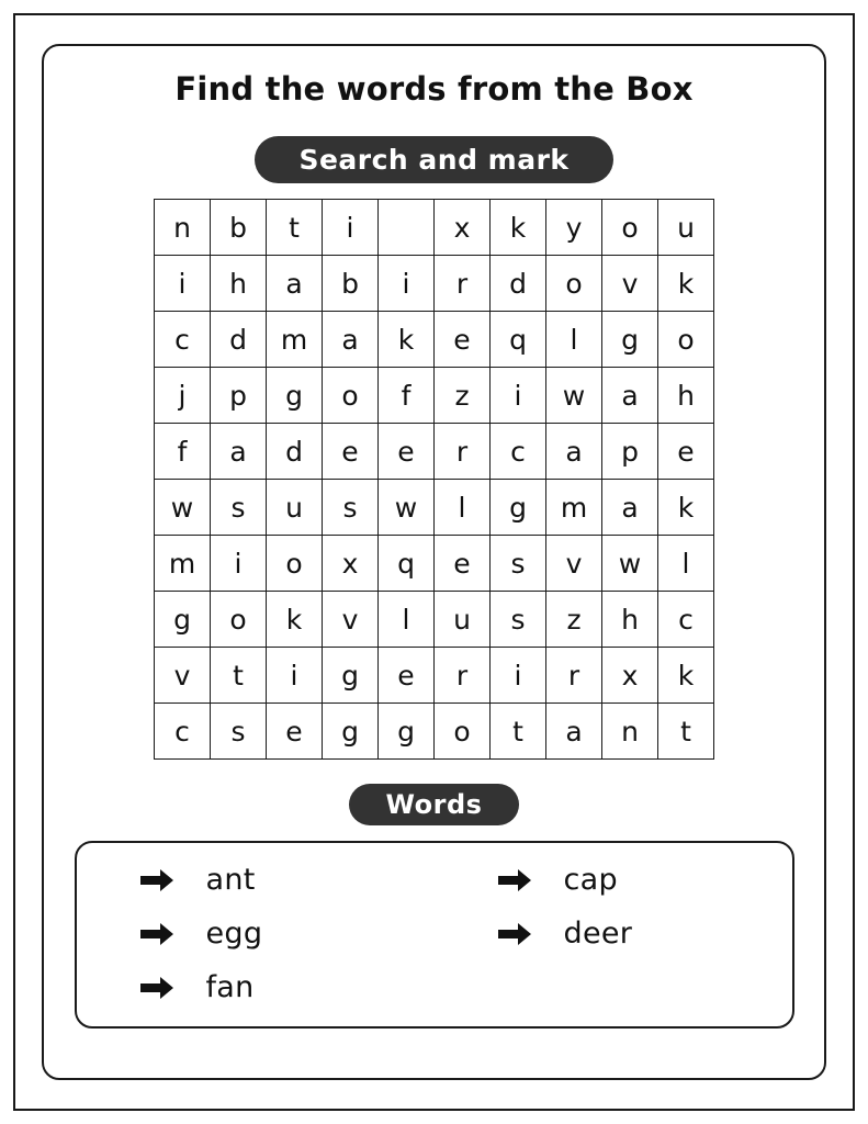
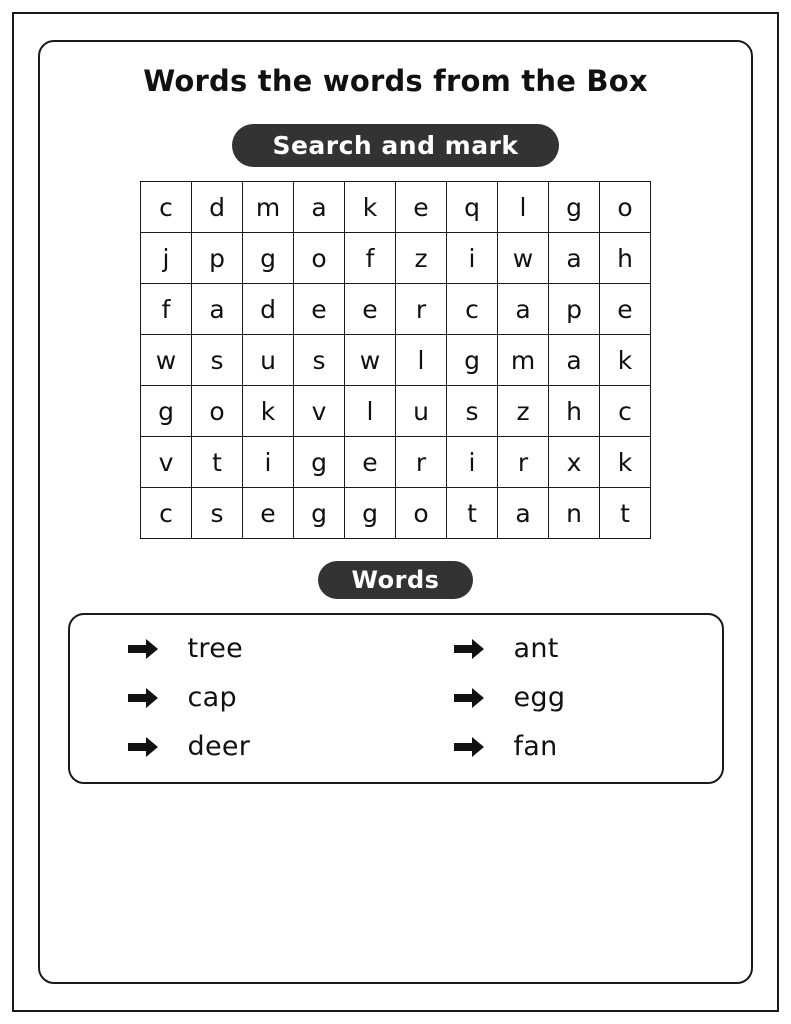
- Find the words from the Box
+ Words the words from the Box
  Search and mark
- n	b	t	i		x	k	y	o	u
- i	h	a	b	i	r	d	o	v	k
  c	d	m	a	k	e	q	l	g	o
  j	p	g	o	f	z	i	w	a	h
  f	a	d	e	e	r	c	a	p	e
  w	s	u	s	w	l	g	m	a	k
- m	i	o	x	q	e	s	v	w	l
  g	o	k	v	l	u	s	z	h	c
  v	t	i	g	e	r	i	r	x	k
  c	s	e	g	g	o	t	a	n	t
  Words
+ tree
  ant
  cap
  egg
  deer
  fan
